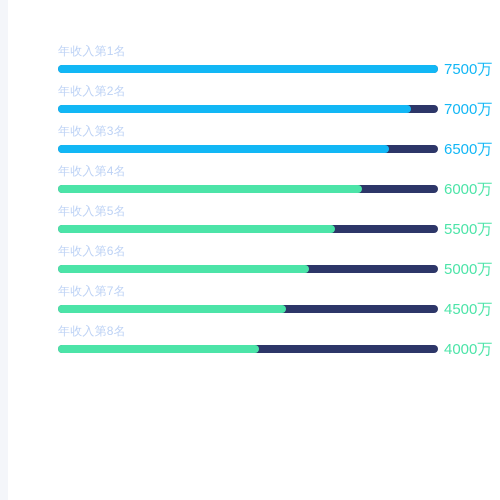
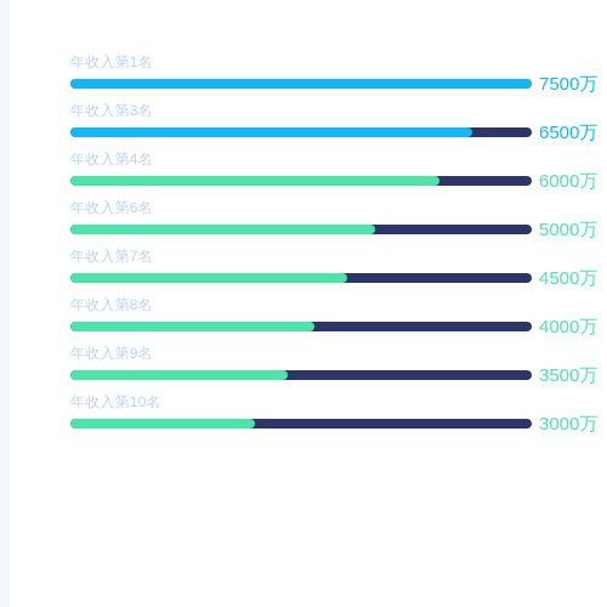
  年收入第1名
  7500万
- 年收入第2名
- 7000万
  年收入第3名
  6500万
  年收入第4名
  6000万
- 年收入第5名
- 5500万
  年收入第6名
  5000万
  年收入第7名
  4500万
  年收入第8名
  4000万
+ 年收入第9名
+ 3500万
+ 年收入第10名
+ 3000万
